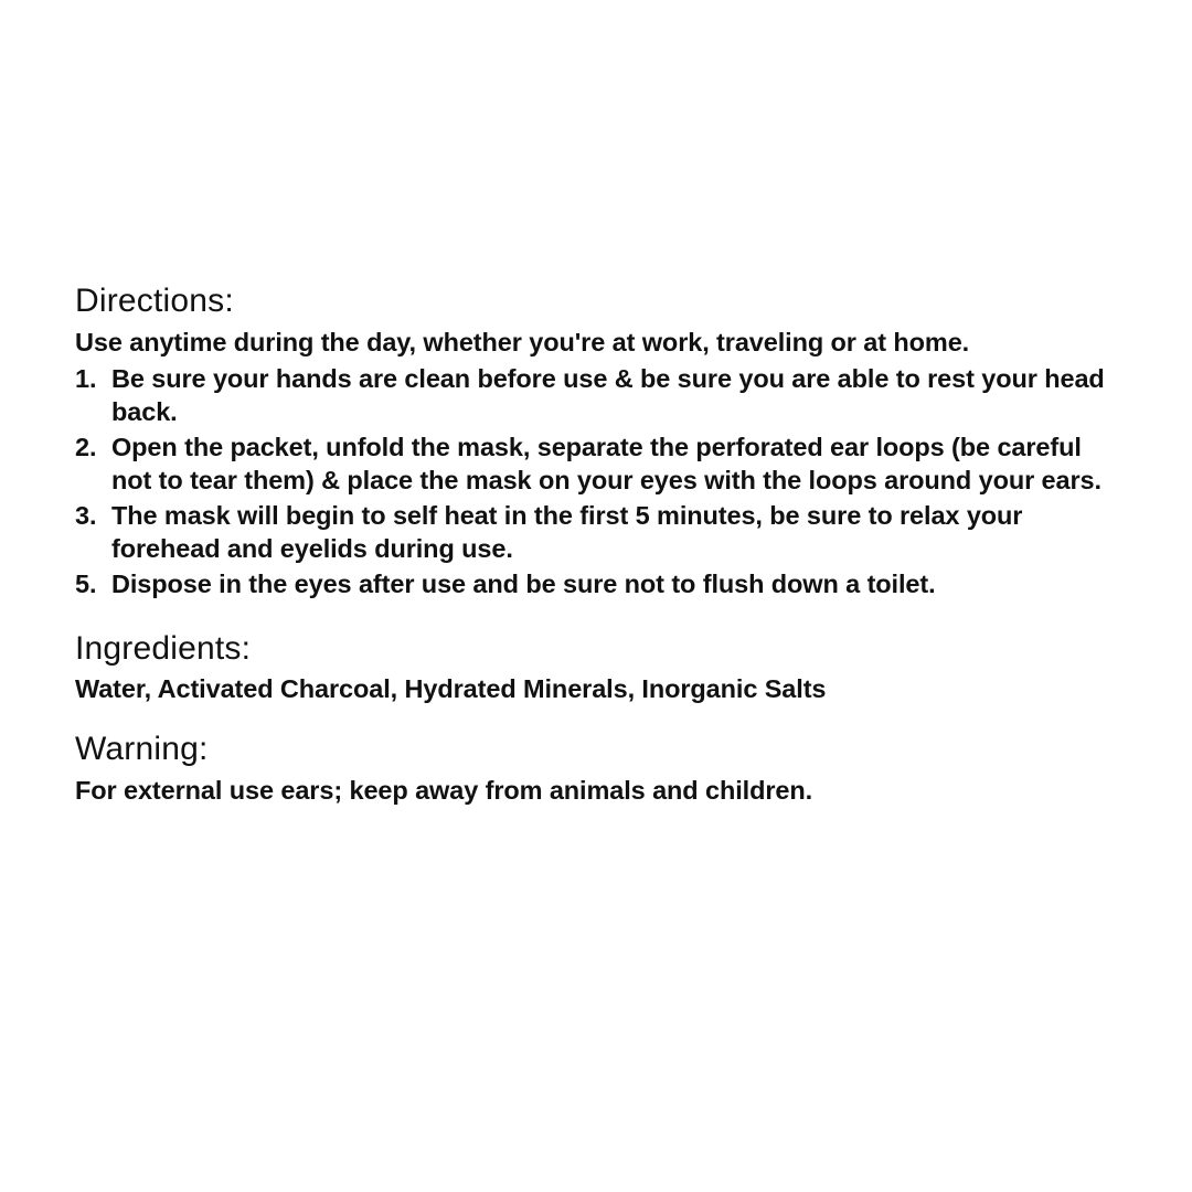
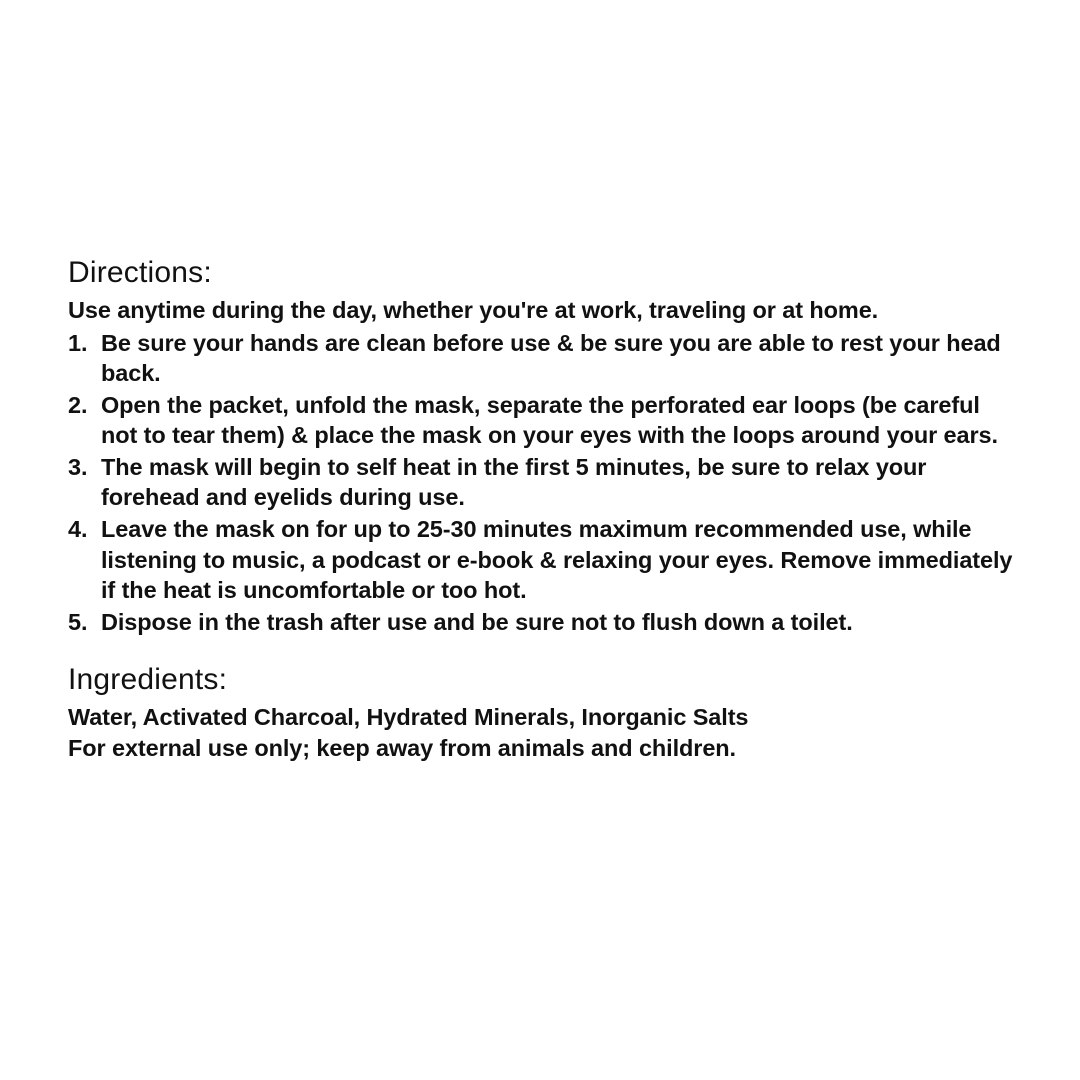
  Directions:
  Use anytime during the day, whether you're at work, traveling or at home.
  1.
  Be sure your hands are clean before use & be sure you are able to rest your head back.
  2.
  Open the packet, unfold the mask, separate the perforated ear loops (be careful not to tear them) & place the mask on your eyes with the loops around your ears.
  3.
  The mask will begin to self heat in the first 5 minutes, be sure to relax your forehead and eyelids during use.
+ 4.
+ Leave the mask on for up to 25-30 minutes maximum recommended use, while listening to music, a podcast or e-book & relaxing your eyes. Remove immediately if the heat is uncomfortable or too hot.
  5.
- Dispose in the eyes after use and be sure not to flush down a toilet.
+ Dispose in the trash after use and be sure not to flush down a toilet.
  Ingredients:
  Water, Activated Charcoal, Hydrated Minerals, Inorganic Salts
- Warning:
- For external use ears; keep away from animals and children.
+ For external use only; keep away from animals and children.
